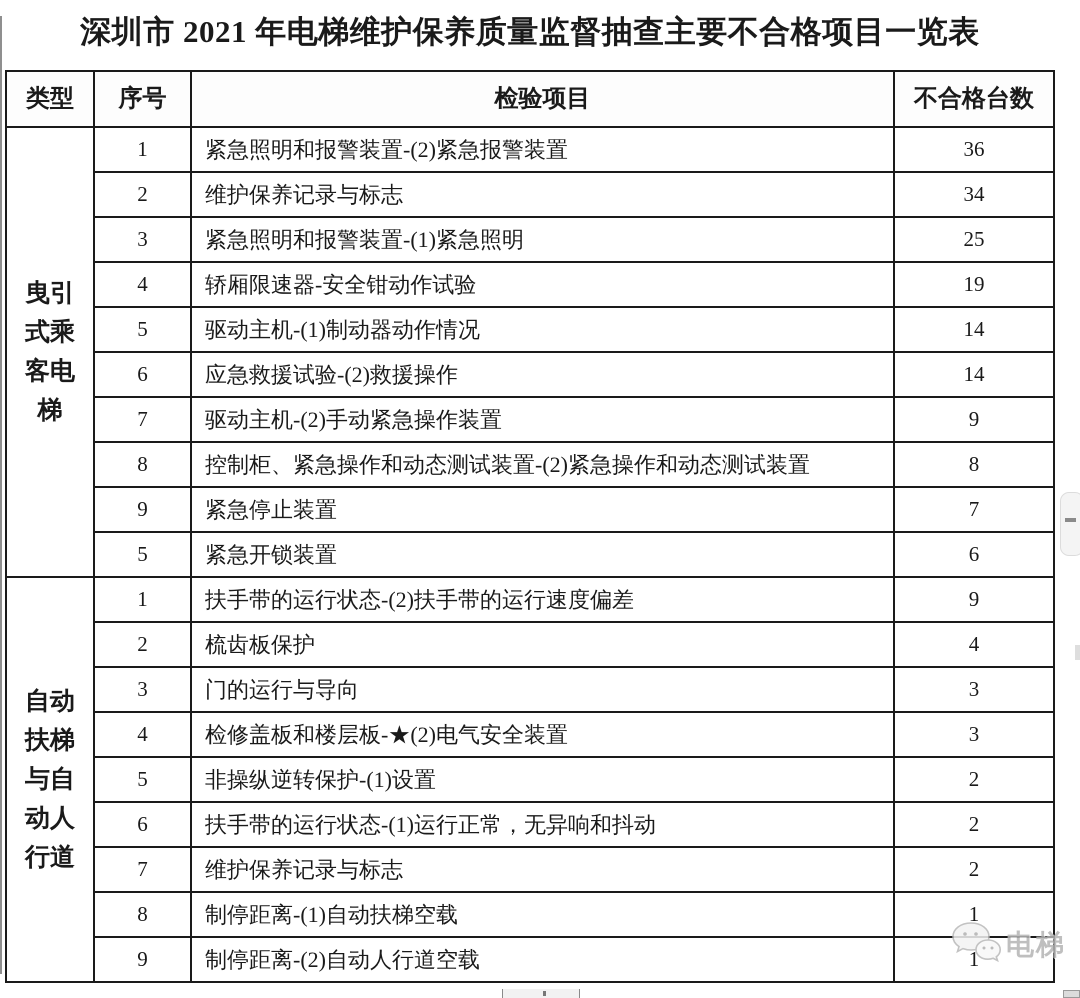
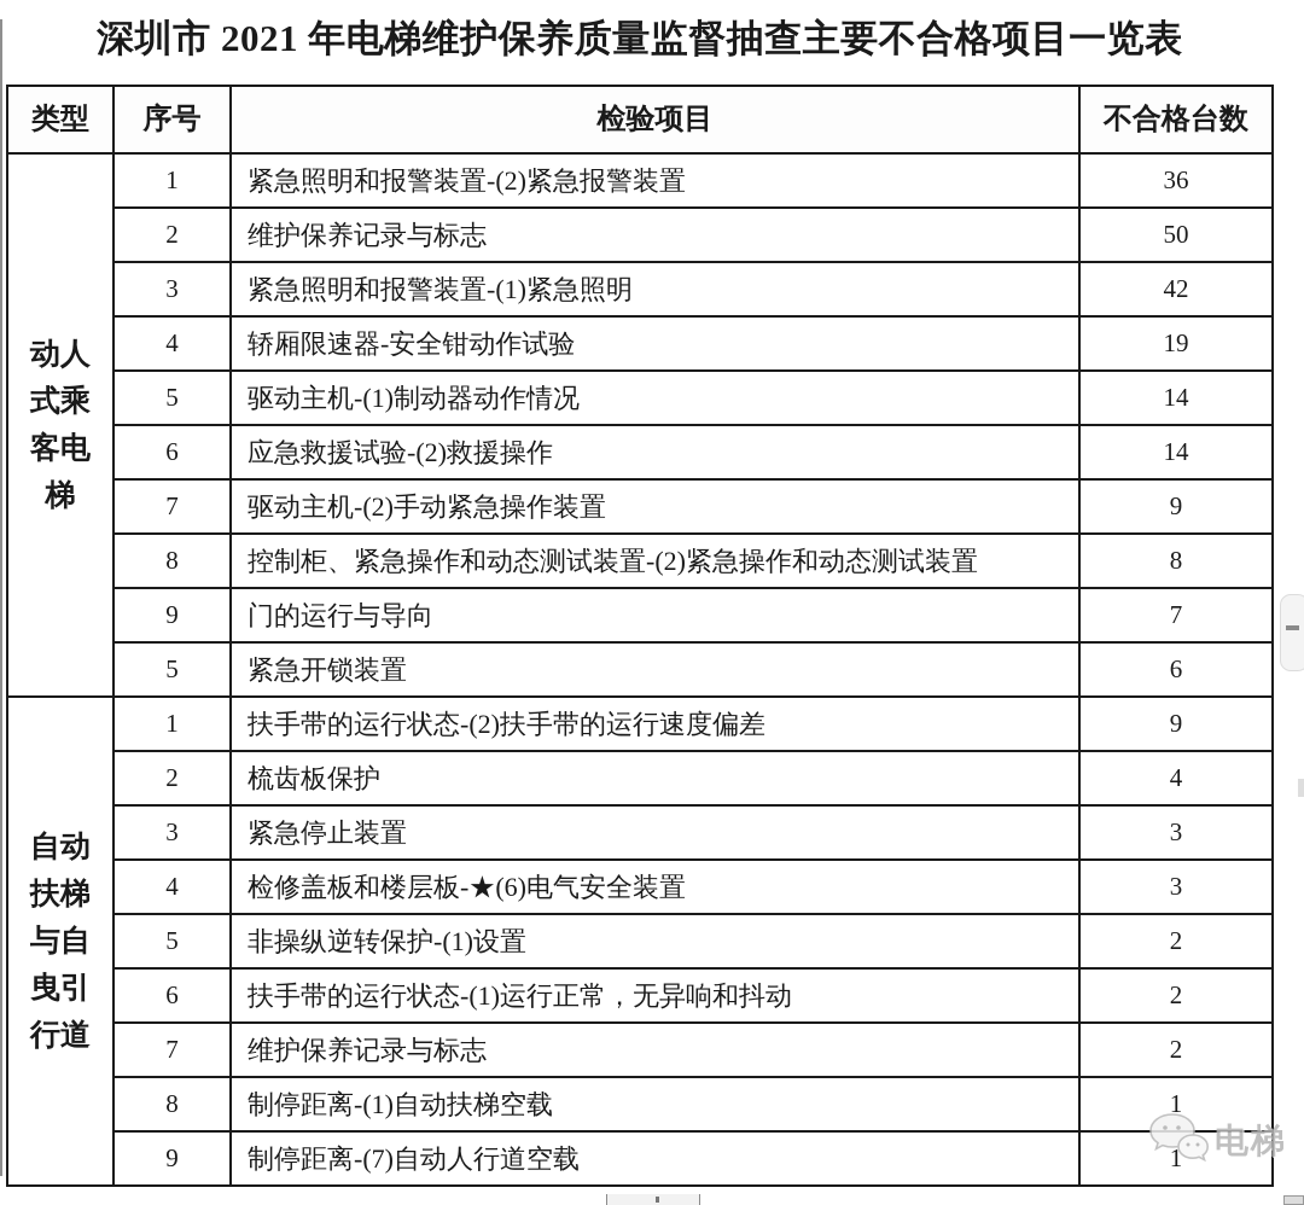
  深圳市 2021 年电梯维护保养质量监督抽查主要不合格项目一览表
  类型	序号	检验项目	不合格台数
- 曳引式乘客电梯	1	紧急照明和报警装置-(2)紧急报警装置	36
+ 动人式乘客电梯	1	紧急照明和报警装置-(2)紧急报警装置	36
- 2	维护保养记录与标志	34
+ 2	维护保养记录与标志	50
- 3	紧急照明和报警装置-(1)紧急照明	25
+ 3	紧急照明和报警装置-(1)紧急照明	42
  4	轿厢限速器-安全钳动作试验	19
  5	驱动主机-(1)制动器动作情况	14
  6	应急救援试验-(2)救援操作	14
  7	驱动主机-(2)手动紧急操作装置	9
  8	控制柜、紧急操作和动态测试装置-(2)紧急操作和动态测试装置	8
- 9	紧急停止装置	7
+ 9	门的运行与导向	7
  5	紧急开锁装置	6
- 自动扶梯与自动人行道	1	扶手带的运行状态-(2)扶手带的运行速度偏差	9
+ 自动扶梯与自曳引行道	1	扶手带的运行状态-(2)扶手带的运行速度偏差	9
  2	梳齿板保护	4
- 3	门的运行与导向	3
+ 3	紧急停止装置	3
- 4	检修盖板和楼层板-★(2)电气安全装置	3
+ 4	检修盖板和楼层板-★(6)电气安全装置	3
  5	非操纵逆转保护-(1)设置	2
  6	扶手带的运行状态-(1)运行正常，无异响和抖动	2
  7	维护保养记录与标志	2
  8	制停距离-(1)自动扶梯空载	1
- 9	制停距离-(2)自动人行道空载	1
+ 9	制停距离-(7)自动人行道空载	1
  电梯
